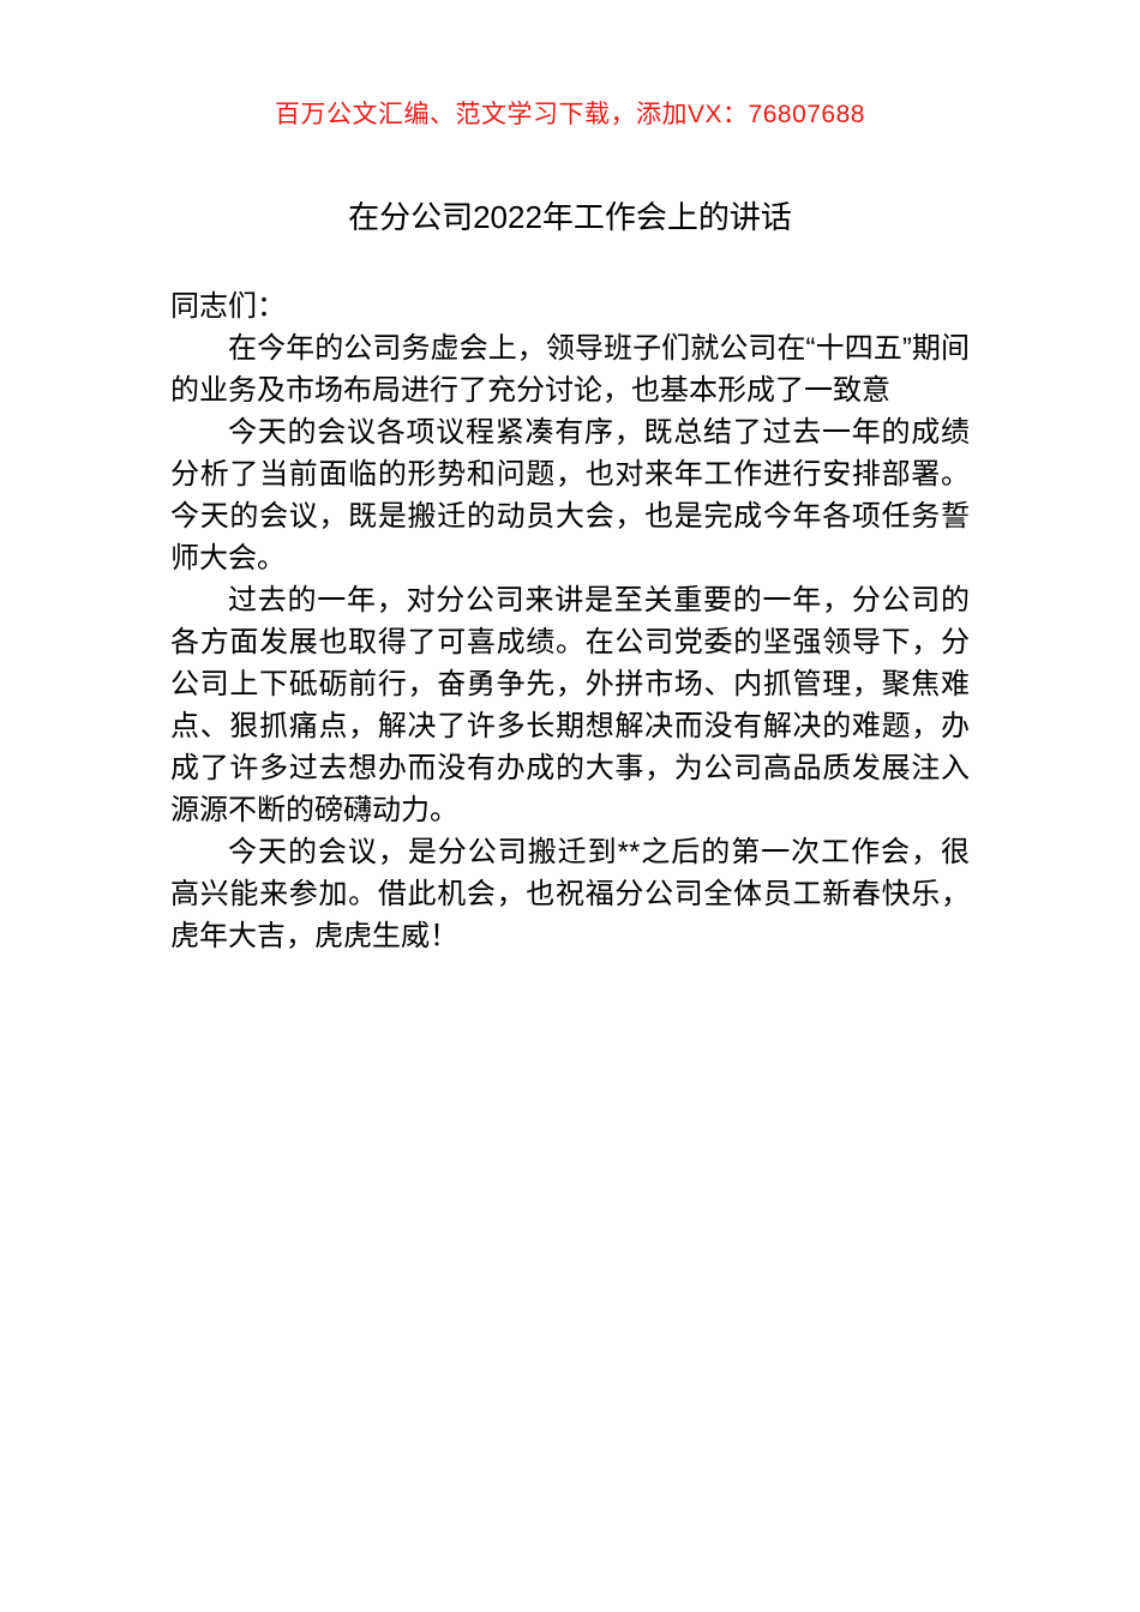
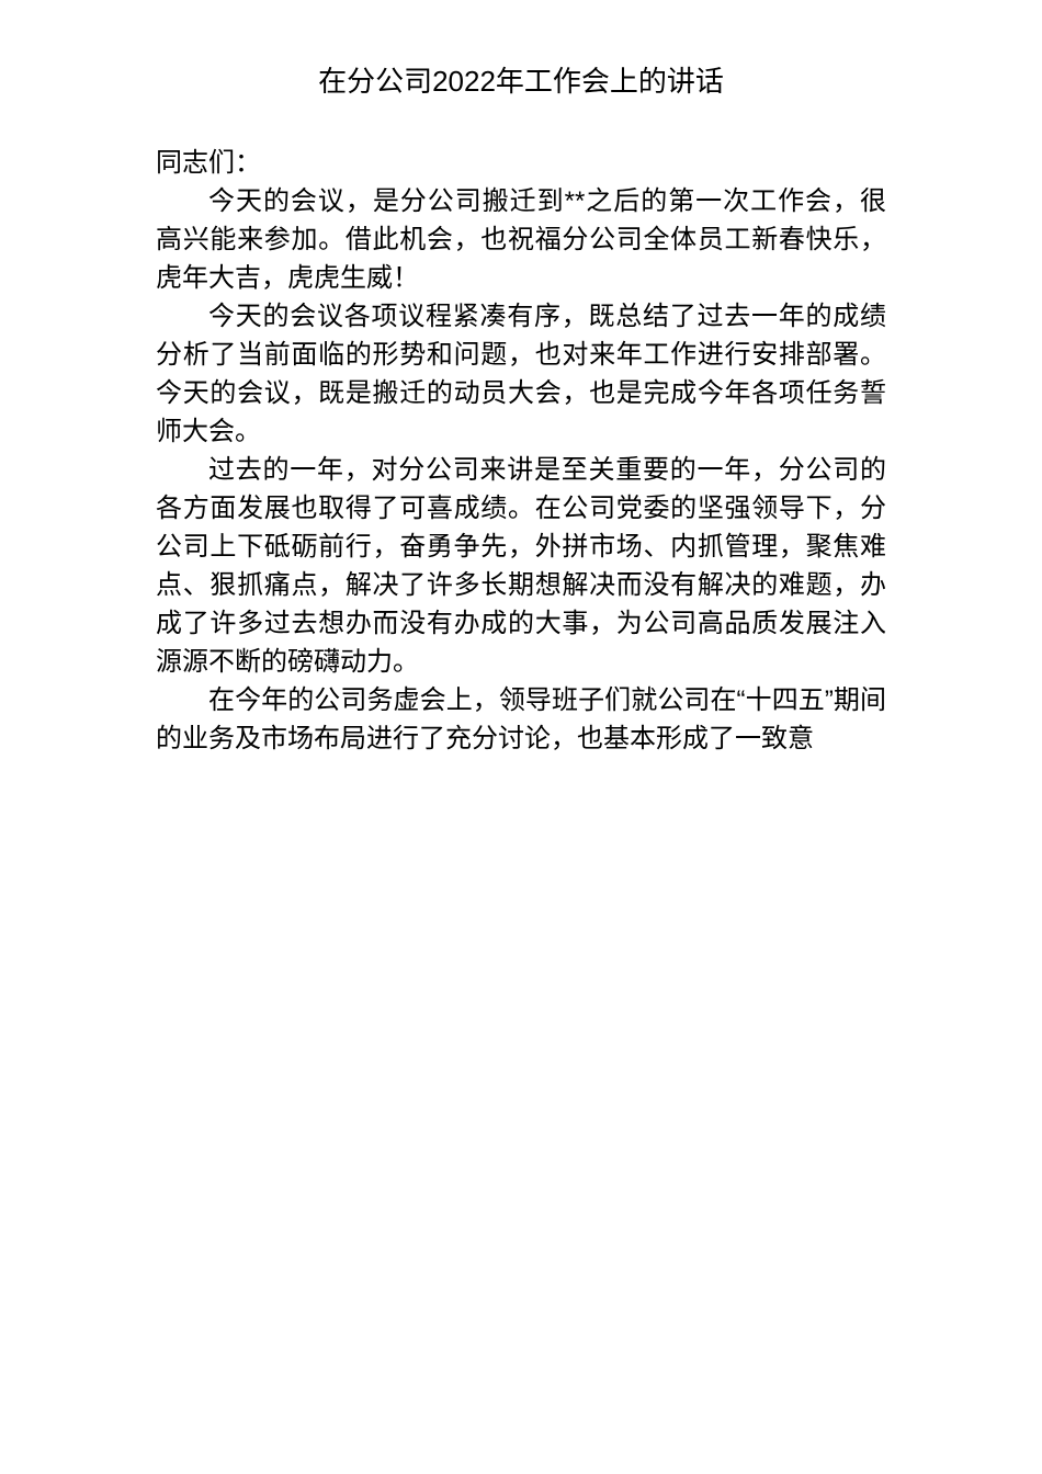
- 百万公文汇编、范文学习下载，添加VX：76807688
  在分公司2022年工作会上的讲话
  同志们：
- 在今年的公司务虚会上，领导班子们就公司在“十四五”期间的业务及市场布局进行了充分讨论，也基本形成了一致意
+ 今天的会议，是分公司搬迁到**之后的第一次工作会，很高兴能来参加。借此机会，也祝福分公司全体员工新春快乐，虎年大吉，虎虎生威！
  今天的会议各项议程紧凑有序，既总结了过去一年的成绩分析了当前面临的形势和问题，也对来年工作进行安排部署。今天的会议，既是搬迁的动员大会，也是完成今年各项任务誓师大会。
  过去的一年，对分公司来讲是至关重要的一年，分公司的各方面发展也取得了可喜成绩。在公司党委的坚强领导下，分公司上下砥砺前行，奋勇争先，外拼市场、内抓管理，聚焦难点、狠抓痛点，解决了许多长期想解决而没有解决的难题，办成了许多过去想办而没有办成的大事，为公司高品质发展注入源源不断的磅礴动力。
- 今天的会议，是分公司搬迁到**之后的第一次工作会，很高兴能来参加。借此机会，也祝福分公司全体员工新春快乐，虎年大吉，虎虎生威！
+ 在今年的公司务虚会上，领导班子们就公司在“十四五”期间的业务及市场布局进行了充分讨论，也基本形成了一致意
